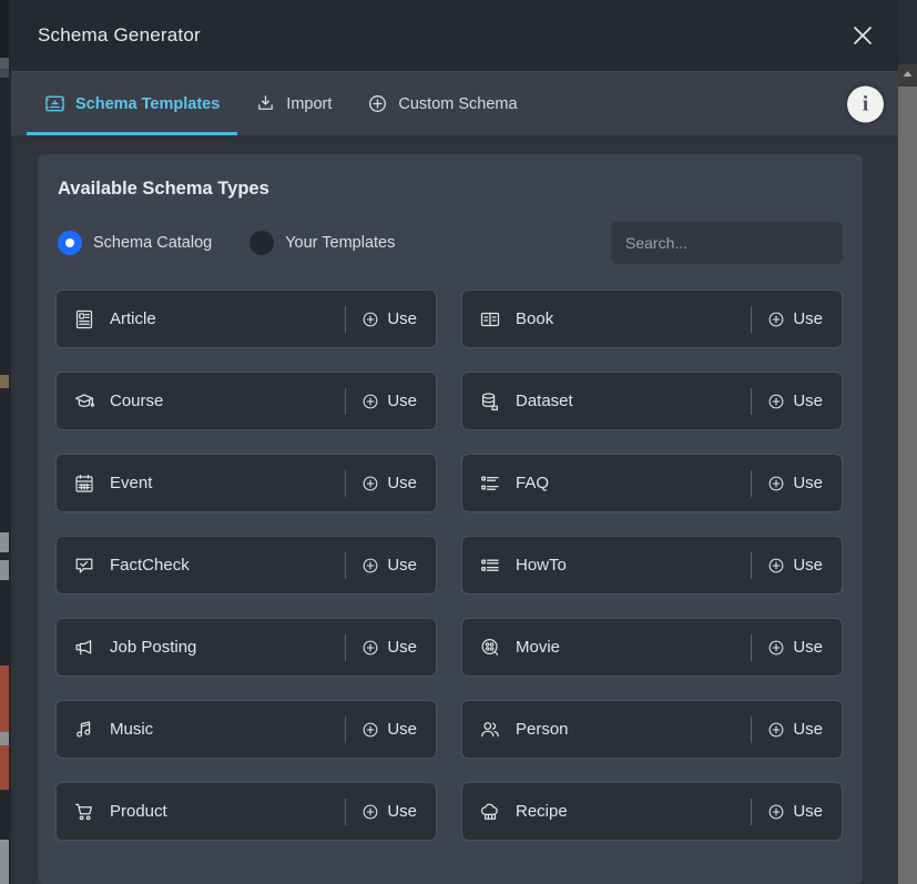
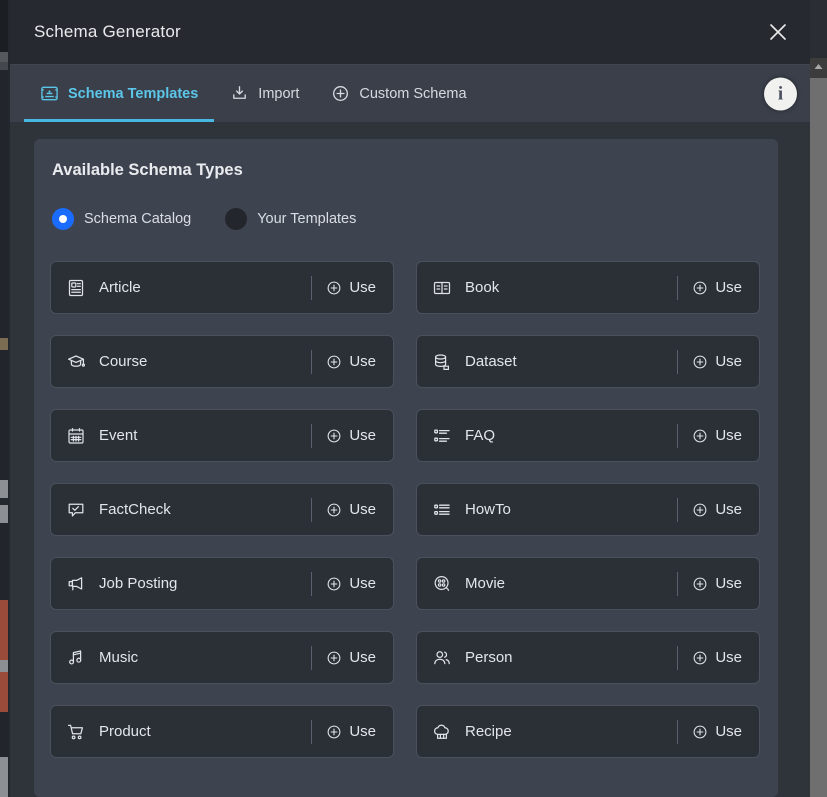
  Schema Generator
  Schema Templates
  Import
  Custom Schema
  i
  Available Schema Types
  Schema Catalog
  Your Templates
- Search...
  Article
  Use
  Book
  Use
  Course
  Use
  Dataset
  Use
  Event
  Use
  FAQ
  Use
  FactCheck
  Use
  HowTo
  Use
  Job Posting
  Use
  Movie
  Use
  Music
  Use
  Person
  Use
  Product
  Use
  Recipe
  Use
